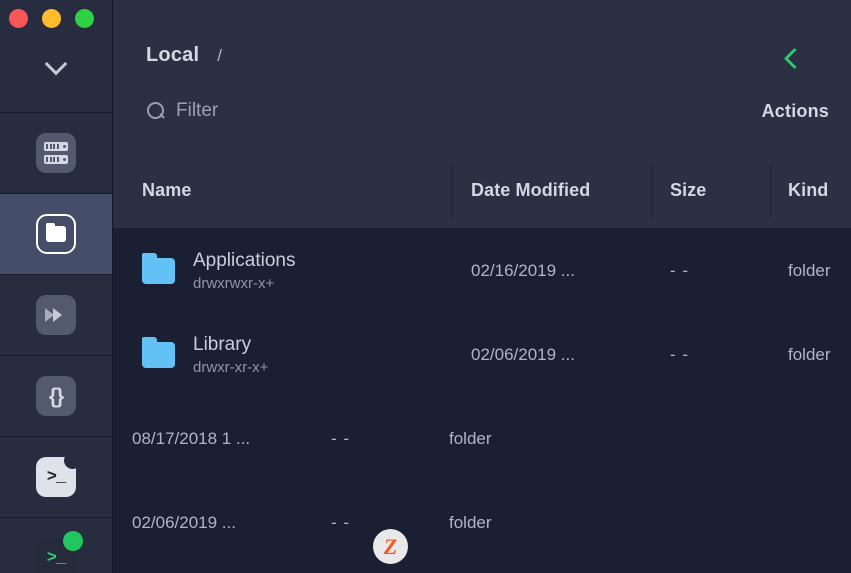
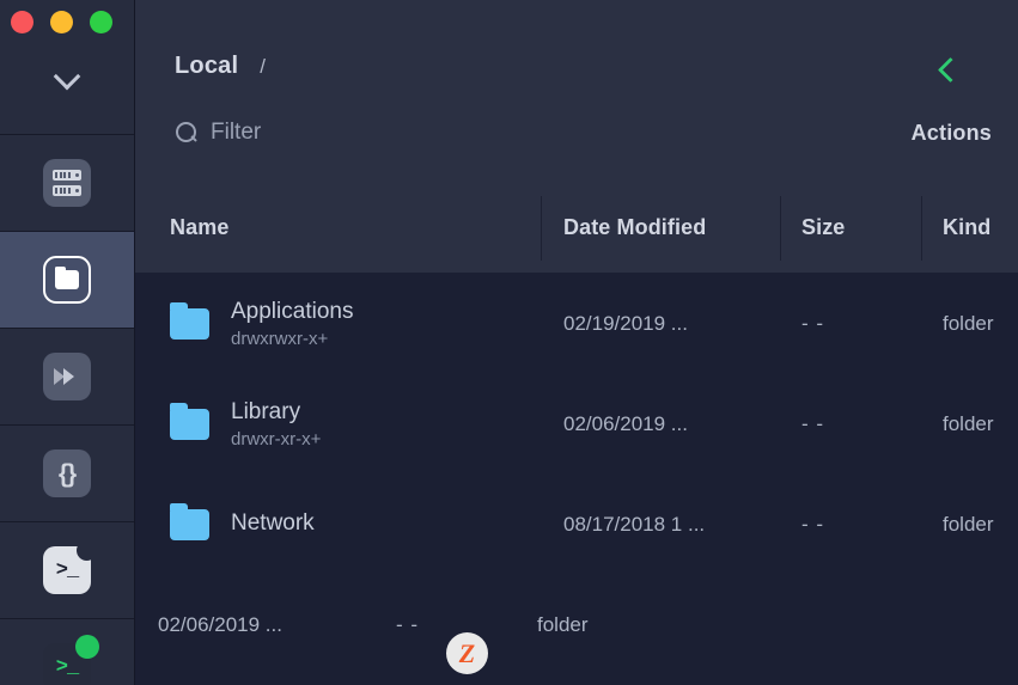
  {}
  >_
  >_
  Local
  /
  Filter
  Actions
  Name
  Date Modified
  Size
  Kind
  Applications
  drwxrwxr-x+
- 02/16/2019 ...
+ 02/19/2019 ...
  - -
  folder
  Library
  drwxr-xr-x+
  02/06/2019 ...
  - -
  folder
+ Network
  08/17/2018 1 ...
  - -
  folder
  02/06/2019 ...
  - -
  folder
  Z
